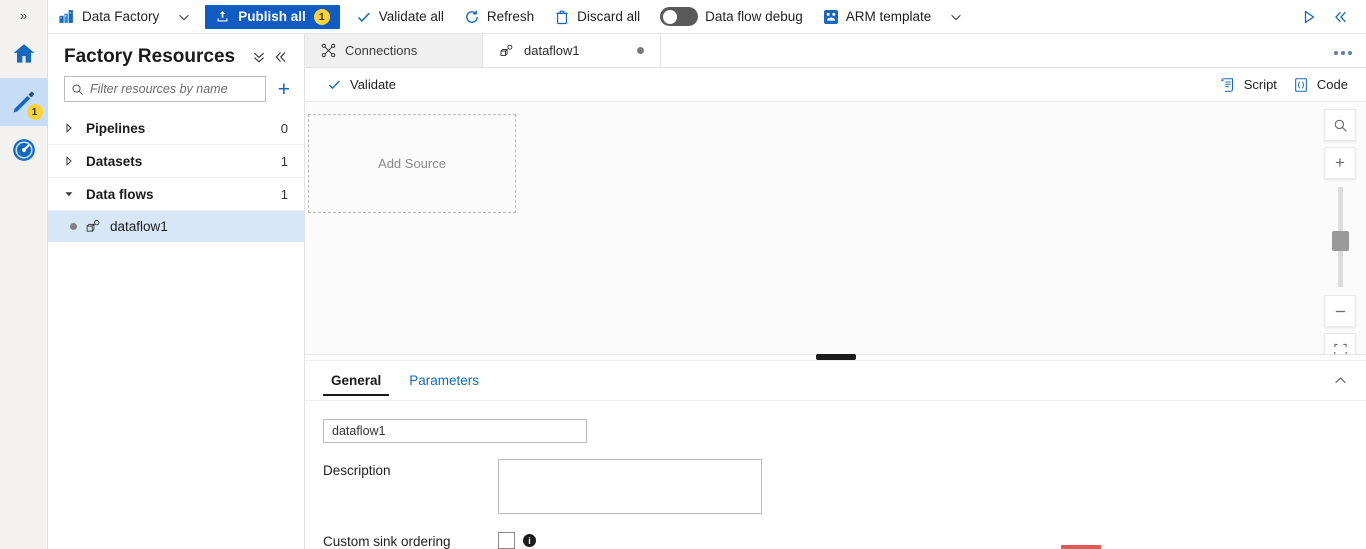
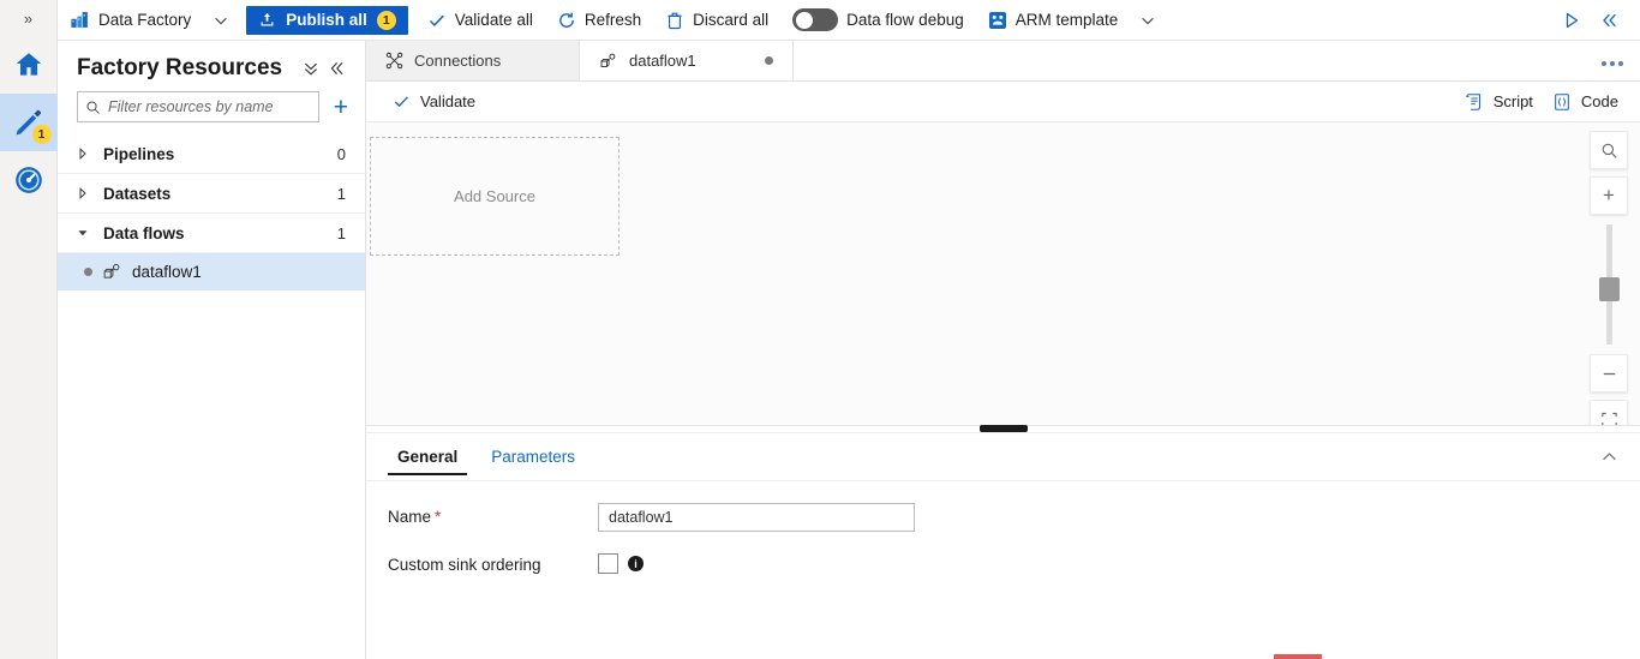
  »
  1
  Data Factory
  Publish all
  1
  Validate all
  Refresh
  Discard all
  Data flow debug
  ARM template
  Factory Resources
  Filter resources by name
  +
  Pipelines
  0
  Datasets
  1
  Data flows
  1
  dataflow1
  Connections
  dataflow1
  Validate
  Script
  Code
  Add Source
  +
  General
  Parameters
+ Name *
  dataflow1
- Description
  Custom sink ordering
  i
